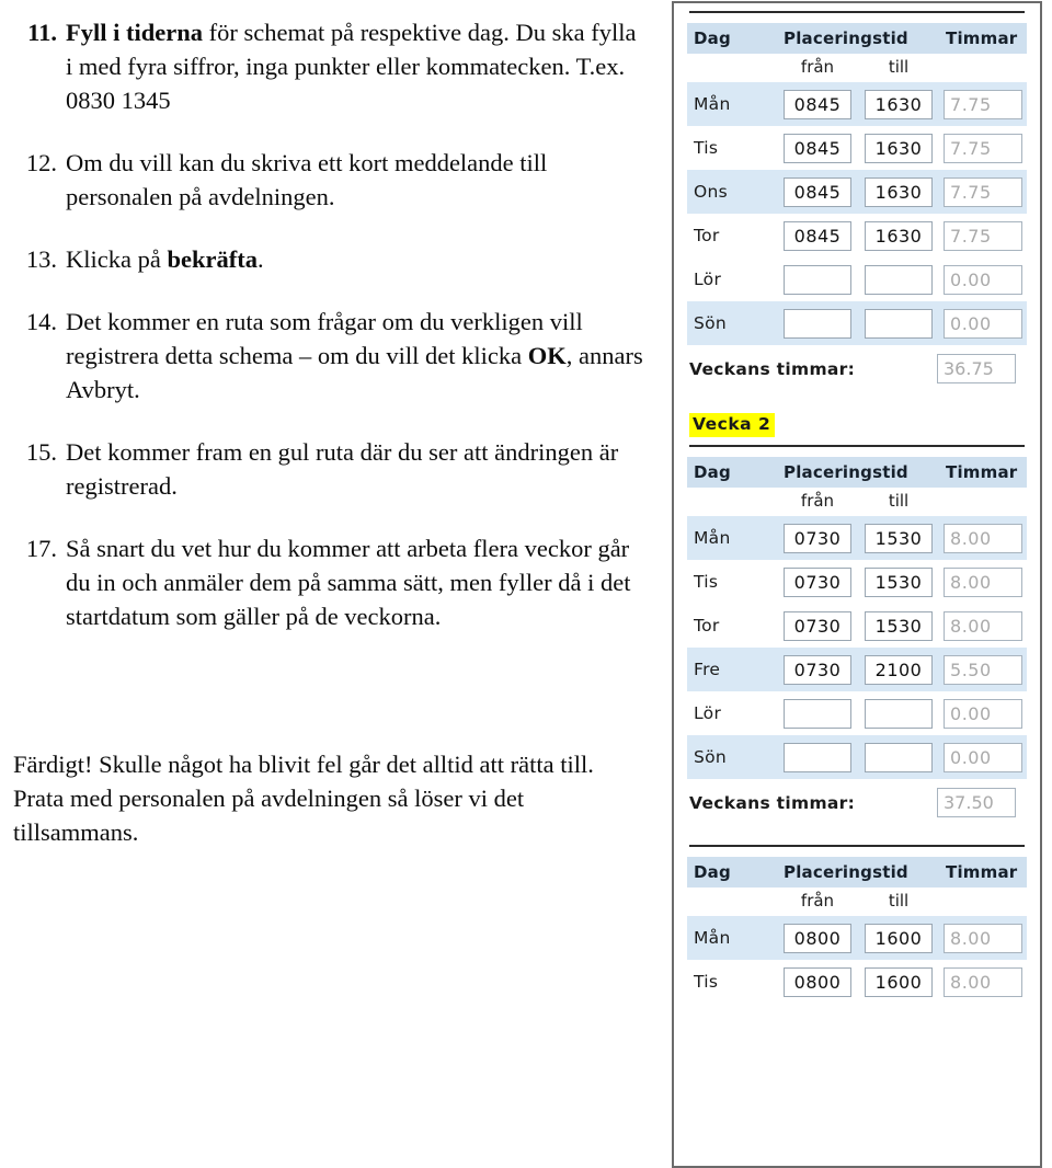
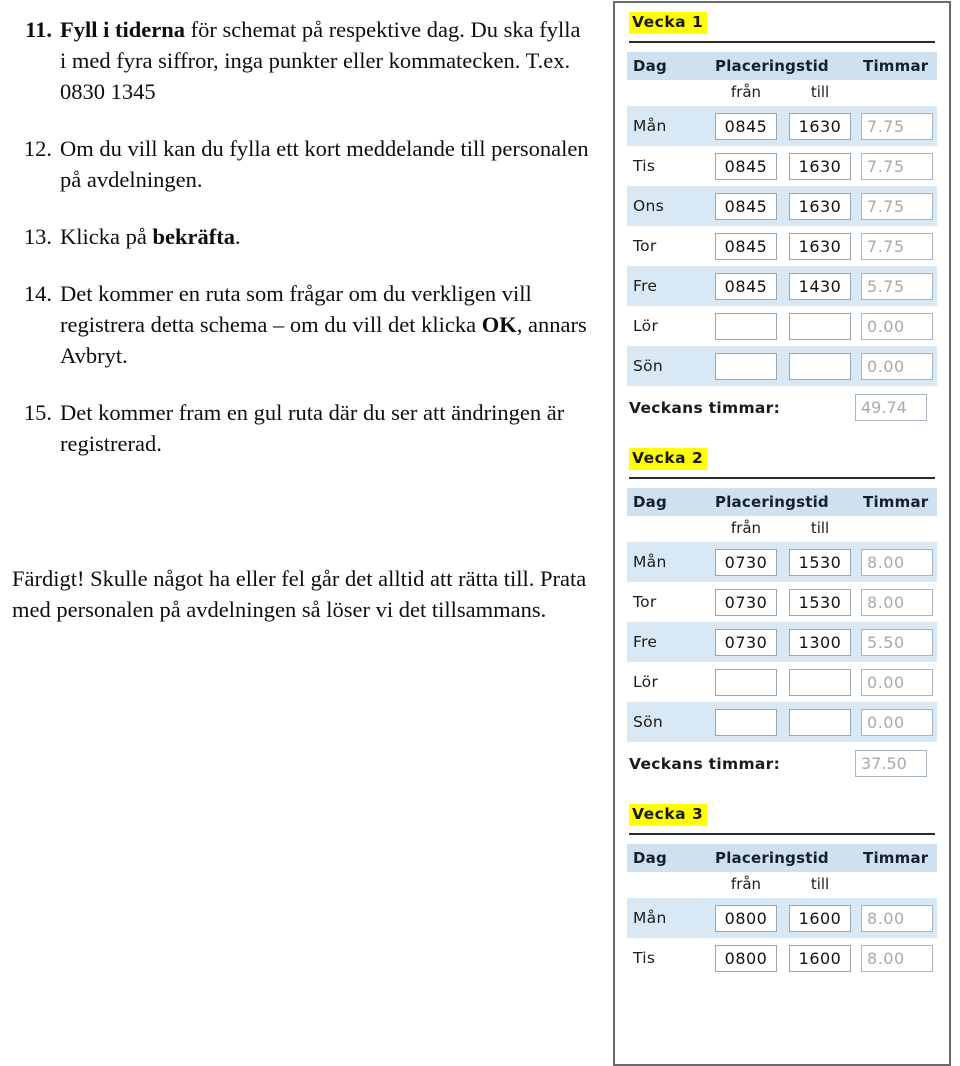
  11.
  Fyll i tiderna för schemat på respektive dag. Du ska fylla i med fyra siffror, inga punkter eller kommatecken. T.ex. 0830 1345
  12.
- Om du vill kan du skriva ett kort meddelande till personalen på avdelningen.
+ Om du vill kan du fylla ett kort meddelande till personalen på avdelningen.
  13.
  Klicka på bekräfta.
  14.
  Det kommer en ruta som frågar om du verkligen vill registrera detta schema – om du vill det klicka OK, annars Avbryt.
  15.
  Det kommer fram en gul ruta där du ser att ändringen är registrerad.
- 17.
- Så snart du vet hur du kommer att arbeta flera veckor går du in och anmäler dem på samma sätt, men fyller då i det startdatum som gäller på de veckorna.
- Färdigt! Skulle något ha blivit fel går det alltid att rätta till. Prata med personalen på avdelningen så löser vi det tillsammans.
+ Färdigt! Skulle något ha eller fel går det alltid att rätta till. Prata med personalen på avdelningen så löser vi det tillsammans.
+ Vecka 1
  Dag	Placeringstid	Timmar
  	från	till
  Mån	0845	1630	7.75
  Tis	0845	1630	7.75
  Ons	0845	1630	7.75
  Tor	0845	1630	7.75
+ Fre	0845	1430	5.75
  Lör			0.00
  Sön			0.00
  Veckans timmar:
- 36.75
+ 49.74
  Vecka 2
  Dag	Placeringstid	Timmar
  	från	till
  Mån	0730	1530	8.00
- Tis	0730	1530	8.00
  Tor	0730	1530	8.00
- Fre	0730	2100	5.50
+ Fre	0730	1300	5.50
  Lör			0.00
  Sön			0.00
  Veckans timmar:
  37.50
+ Vecka 3
  Dag	Placeringstid	Timmar
  	från	till
  Mån	0800	1600	8.00
  Tis	0800	1600	8.00
